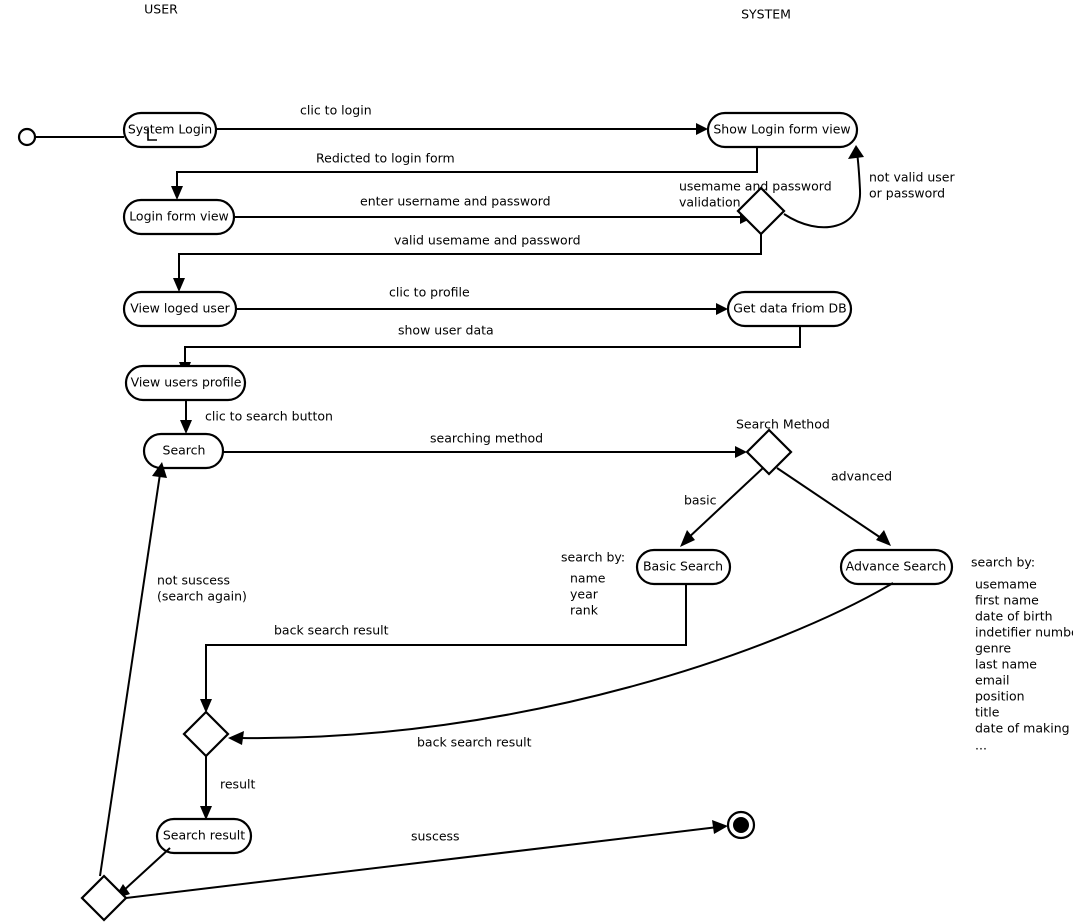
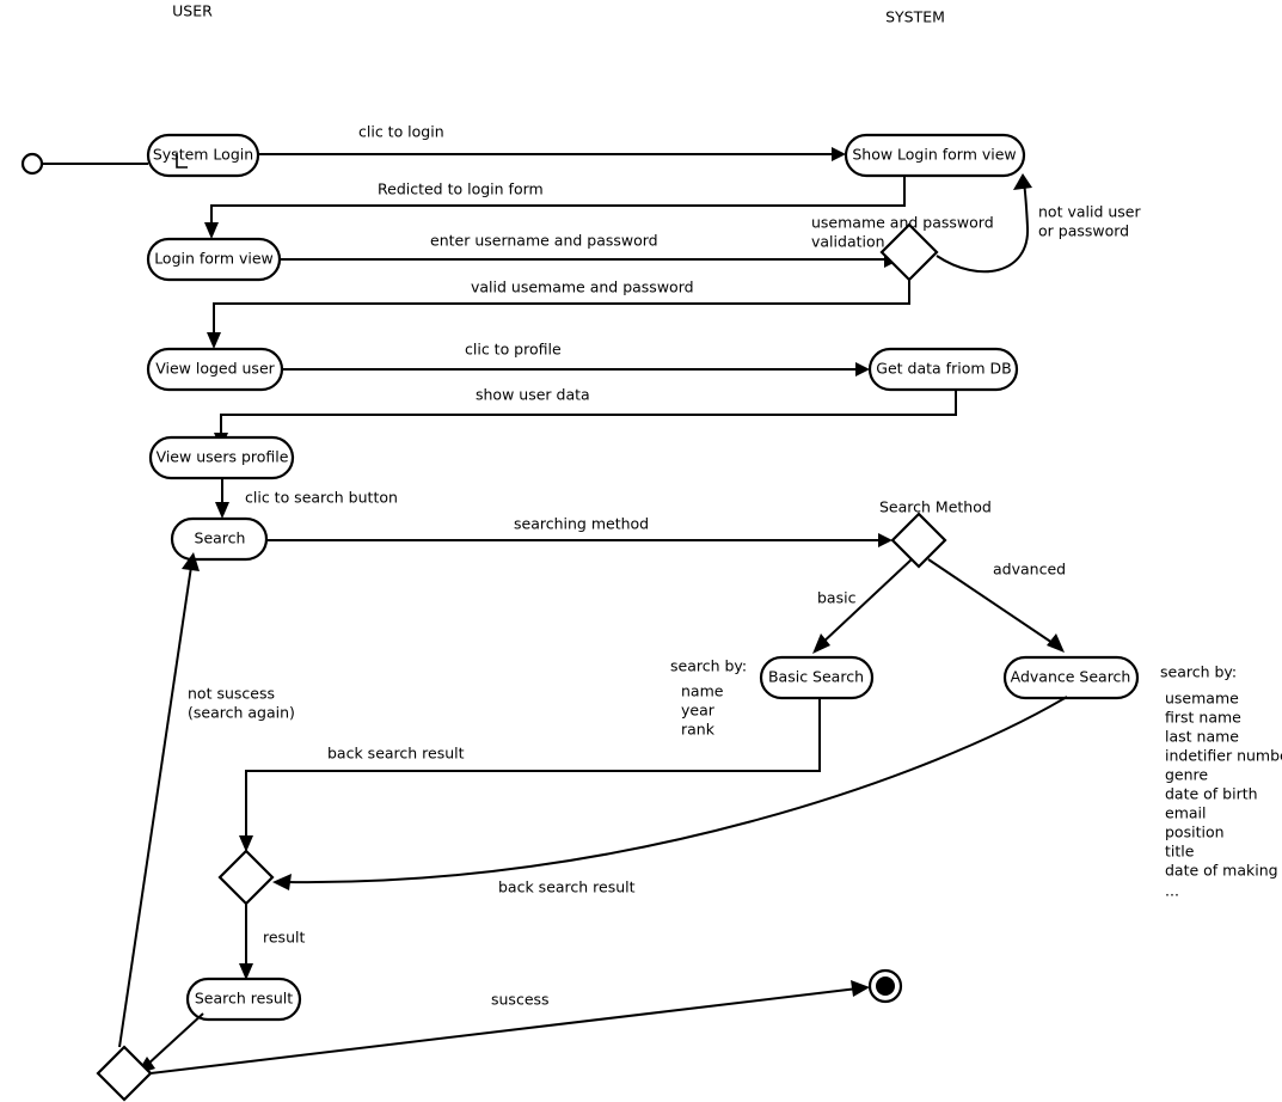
  USER
  SYSTEM
  System Login
  clic to login
  Show Login form view
  Redicted to login form
  Login form view
  enter username and password
  usemame and password
  validation
  not valid user
  or password
  valid usemame and password
  View loged user
  clic to profile
  Get data friom DB
  show user data
  View users profile
  clic to search button
  Search
  searching method
  Search Method
  basic
  advanced
  Basic Search
  Advance Search
  back search result
  back search result
  result
  Search result
  not suscess
  (search again)
  suscess
  search by:
  name
  year
  rank
  search by:
  usemame
  first name
- date of birth
+ last name
  indetifier numb
  genre
- last name
+ date of birth
  email
  position
  title
  date of making
  ...
